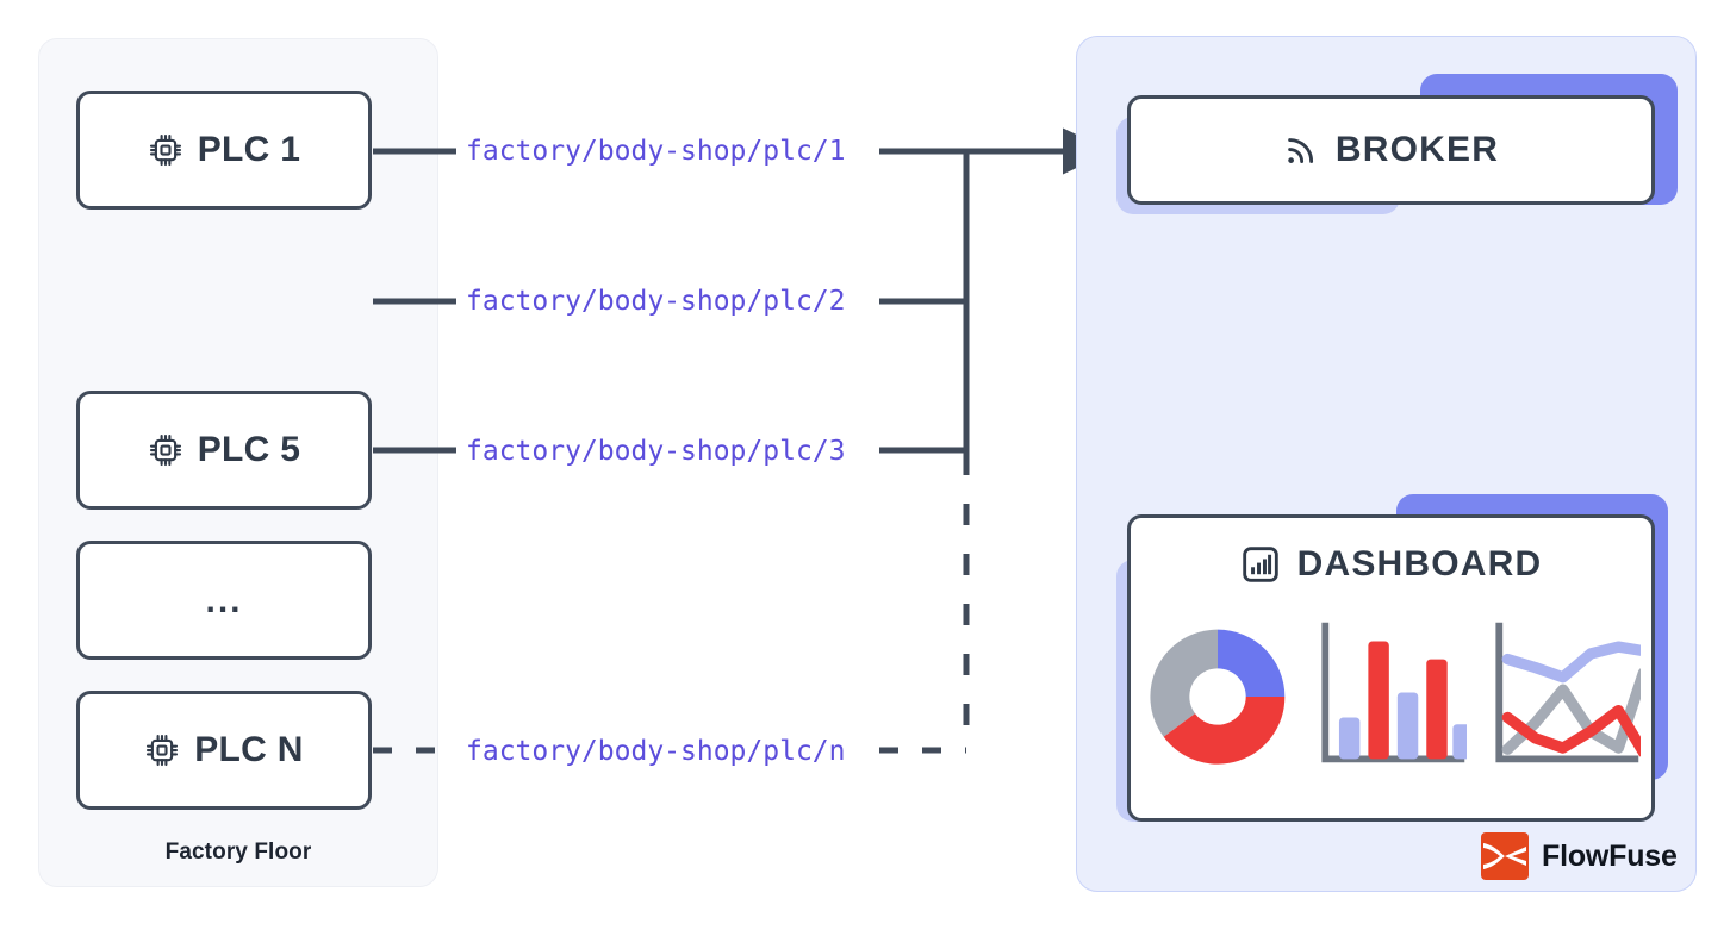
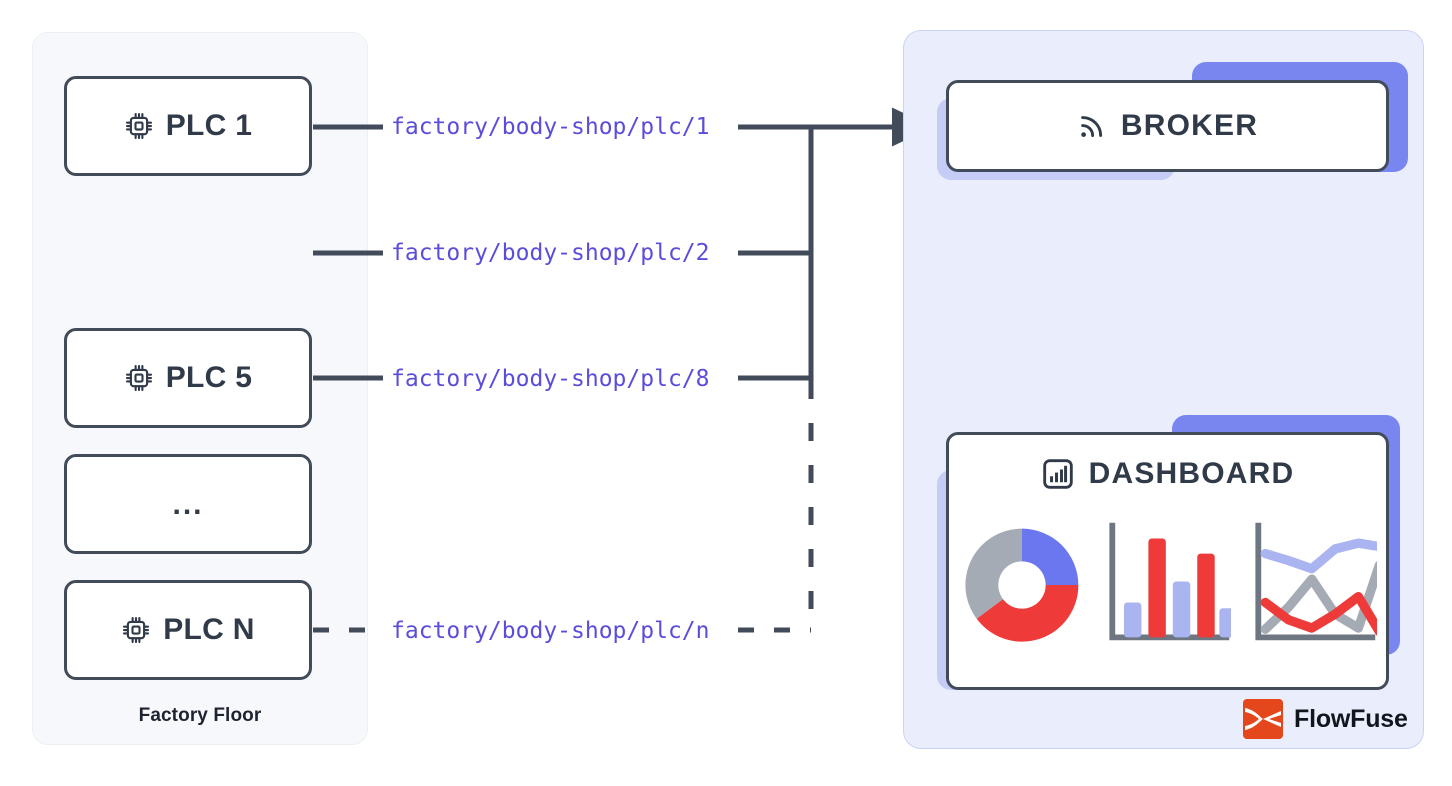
  PLC 1
  PLC 5
  ...
  PLC N
  Factory Floor
  factory/body-shop/plc/1
  factory/body-shop/plc/2
- factory/body-shop/plc/3
+ factory/body-shop/plc/8
  factory/body-shop/plc/n
  BROKER
  DASHBOARD
  FlowFuse
